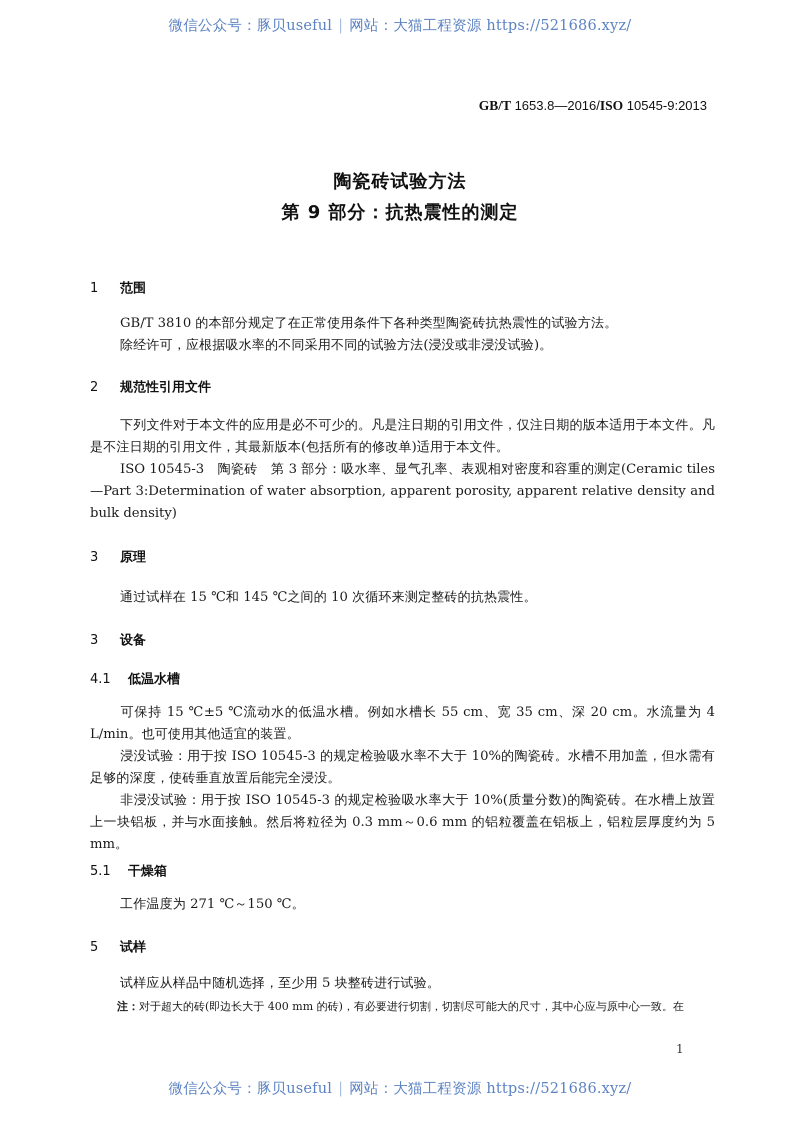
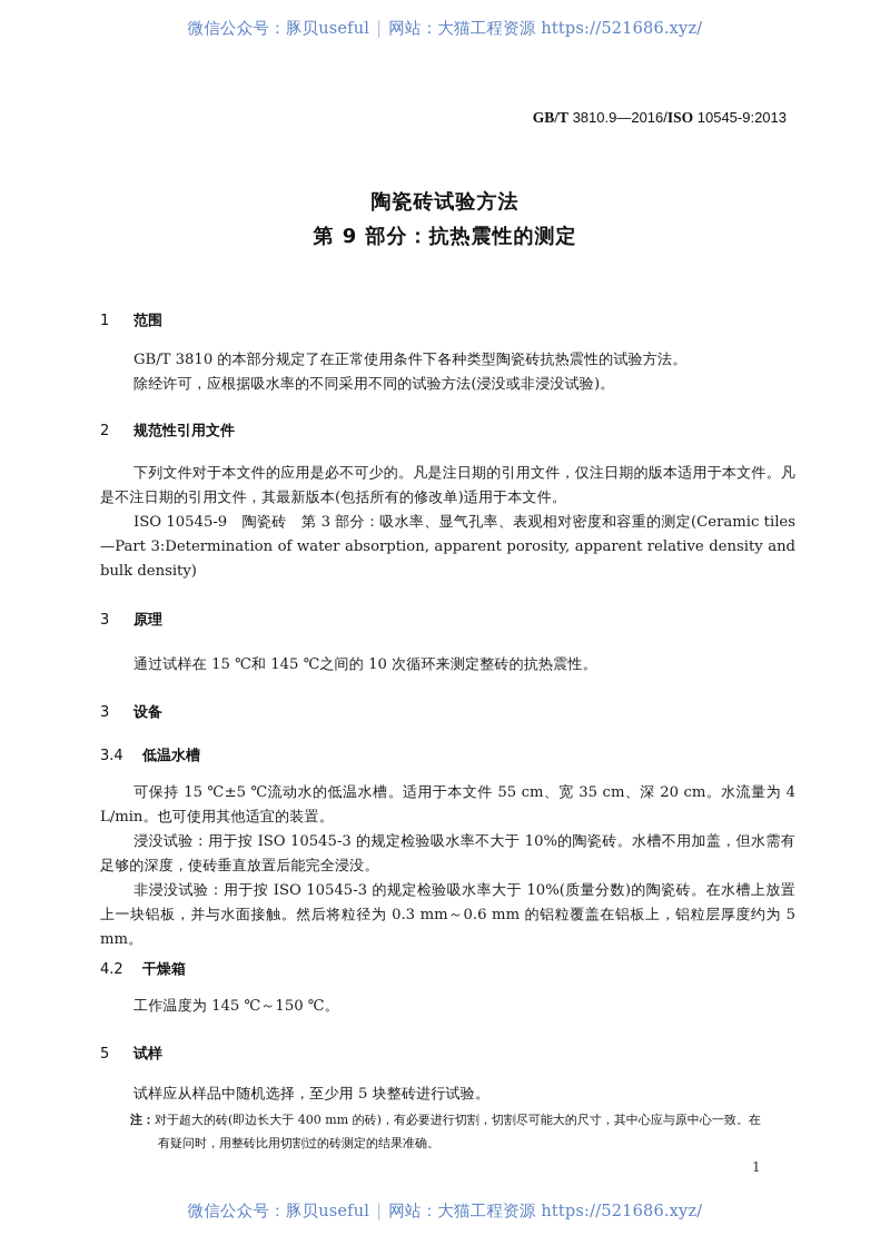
  微信公众号：豚贝useful | 网站：大猫工程资源 https://521686.xyz/
- GB/T 1653.8—2016/ISO 10545-9:2013
+ GB/T 3810.9—2016/ISO 10545-9:2013
  陶瓷砖试验方法
  第 9 部分：抗热震性的测定
  1 范围
  GB/T 3810 的本部分规定了在正常使用条件下各种类型陶瓷砖抗热震性的试验方法。
  除经许可，应根据吸水率的不同采用不同的试验方法(浸没或非浸没试验)。
  2 规范性引用文件
  下列文件对于本文件的应用是必不可少的。凡是注日期的引用文件，仅注日期的版本适用于本文件。凡是不注日期的引用文件，其最新版本(包括所有的修改单)适用于本文件。
- ISO 10545-3 陶瓷砖 第 3 部分：吸水率、显气孔率、表观相对密度和容重的测定(Ceramic tiles—Part 3:Determination of water absorption, apparent porosity, apparent relative density and bulk density)
+ ISO 10545-9 陶瓷砖 第 3 部分：吸水率、显气孔率、表观相对密度和容重的测定(Ceramic tiles—Part 3:Determination of water absorption, apparent porosity, apparent relative density and bulk density)
  3 原理
  通过试样在 15 ℃和 145 ℃之间的 10 次循环来测定整砖的抗热震性。
  3 设备
- 4.1 低温水槽
+ 3.4 低温水槽
- 可保持 15 ℃±5 ℃流动水的低温水槽。例如水槽长 55 cm、宽 35 cm、深 20 cm。水流量为 4 L/min。也可使用其他适宜的装置。
+ 可保持 15 ℃±5 ℃流动水的低温水槽。适用于本文件 55 cm、宽 35 cm、深 20 cm。水流量为 4 L/min。也可使用其他适宜的装置。
  浸没试验：用于按 ISO 10545-3 的规定检验吸水率不大于 10%的陶瓷砖。水槽不用加盖，但水需有足够的深度，使砖垂直放置后能完全浸没。
  非浸没试验：用于按 ISO 10545-3 的规定检验吸水率大于 10%(质量分数)的陶瓷砖。在水槽上放置上一块铝板，并与水面接触。然后将粒径为 0.3 mm～0.6 mm 的铝粒覆盖在铝板上，铝粒层厚度约为 5 mm。
- 5.1 干燥箱
+ 4.2 干燥箱
- 工作温度为 271 ℃～150 ℃。
+ 工作温度为 145 ℃～150 ℃。
  5 试样
  试样应从样品中随机选择，至少用 5 块整砖进行试验。
  注：对于超大的砖(即边长大于 400 mm 的砖)，有必要进行切割，切割尽可能大的尺寸，其中心应与原中心一致。在
+ 有疑问时，用整砖比用切割过的砖测定的结果准确。
  1
  微信公众号：豚贝useful | 网站：大猫工程资源 https://521686.xyz/
